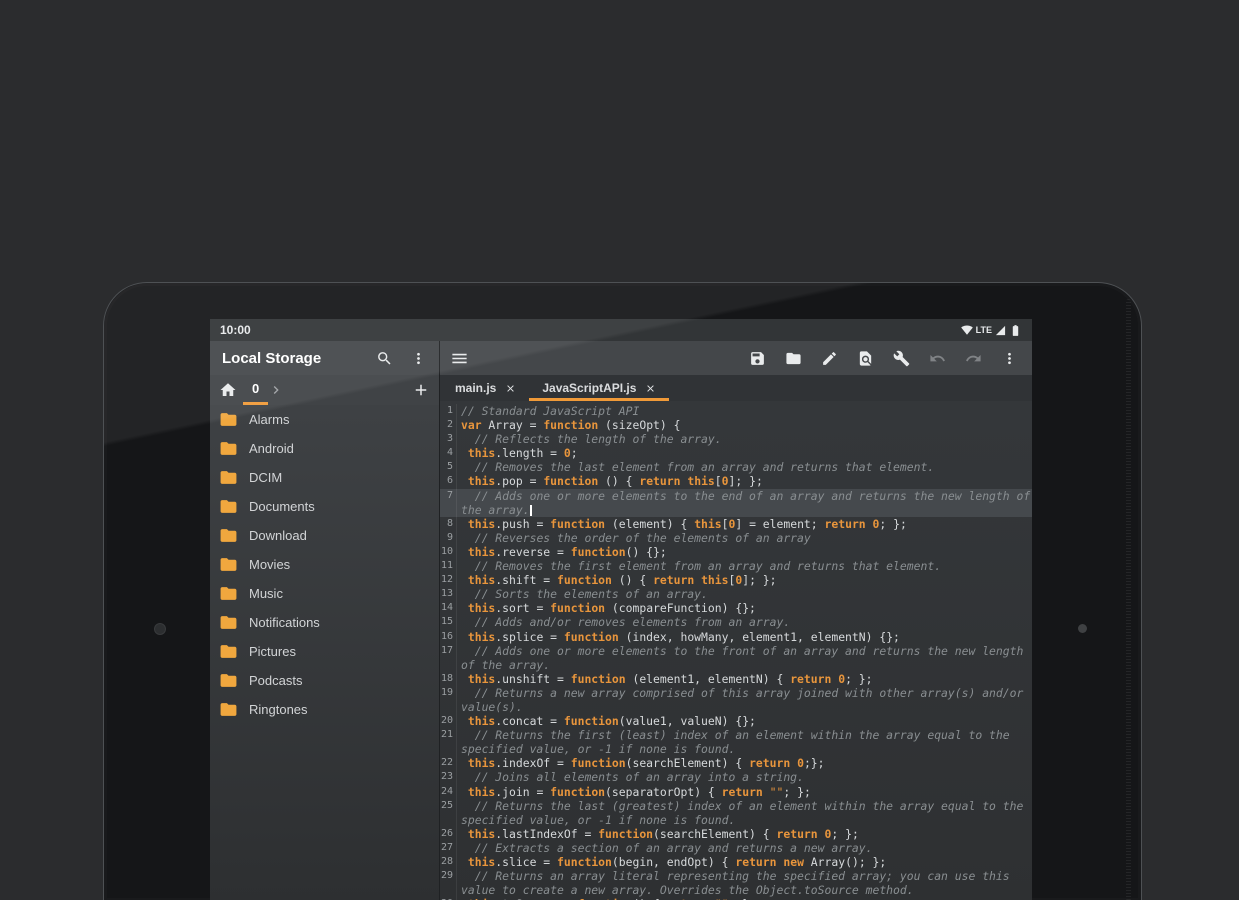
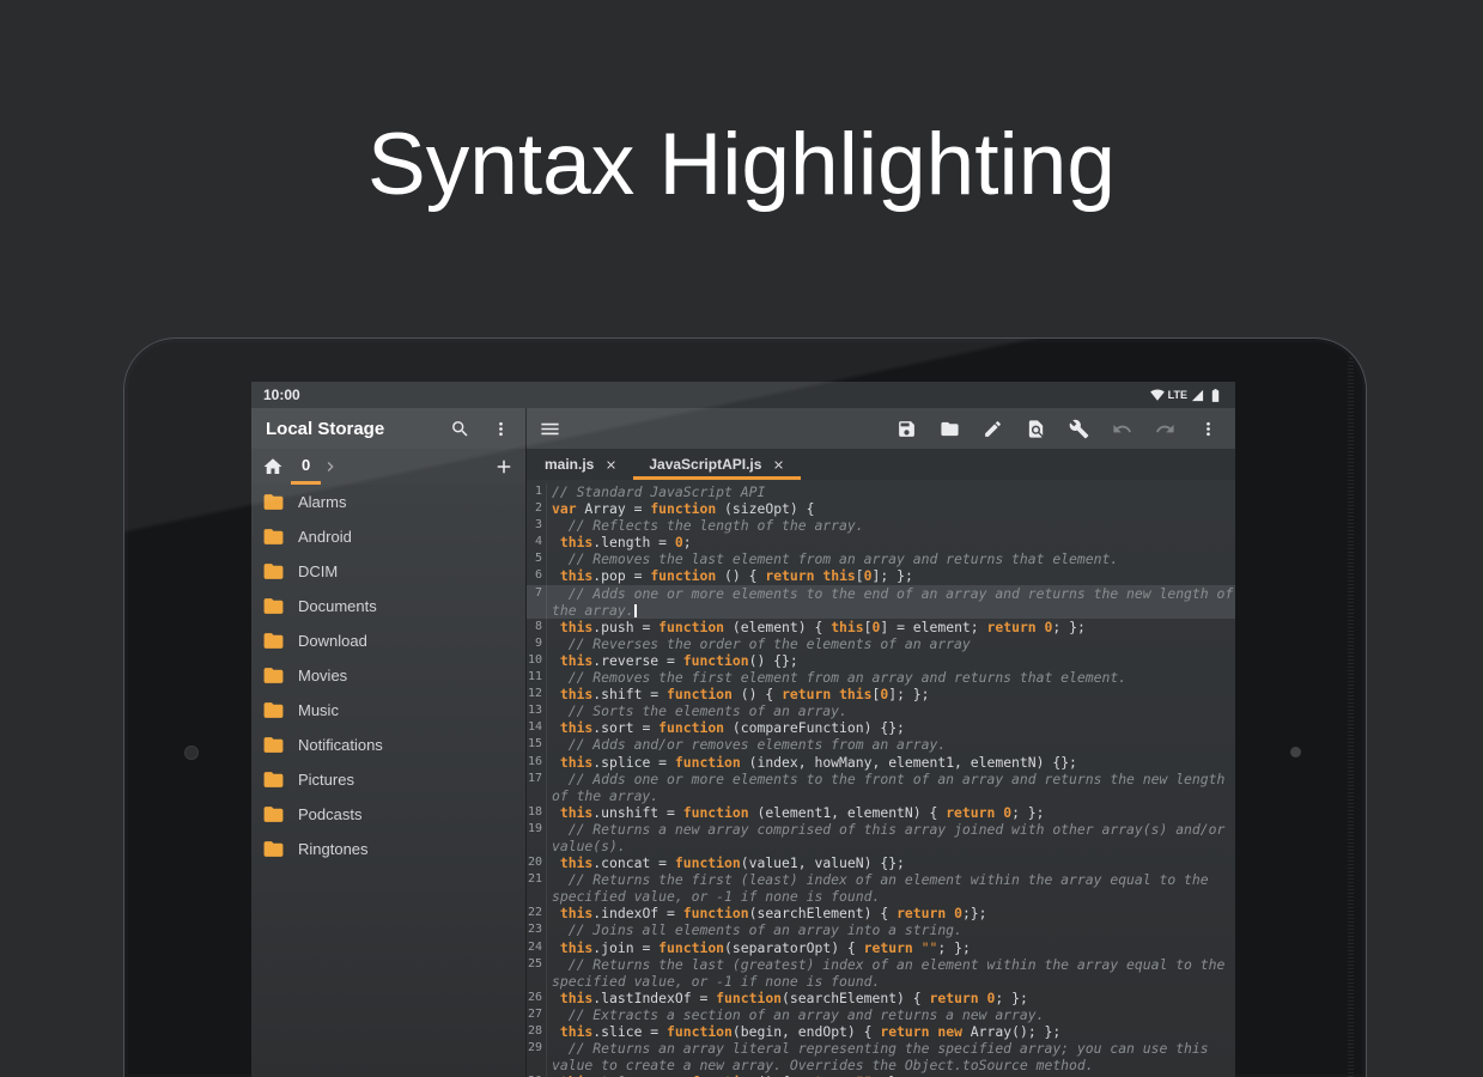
+ Syntax Highlighting
